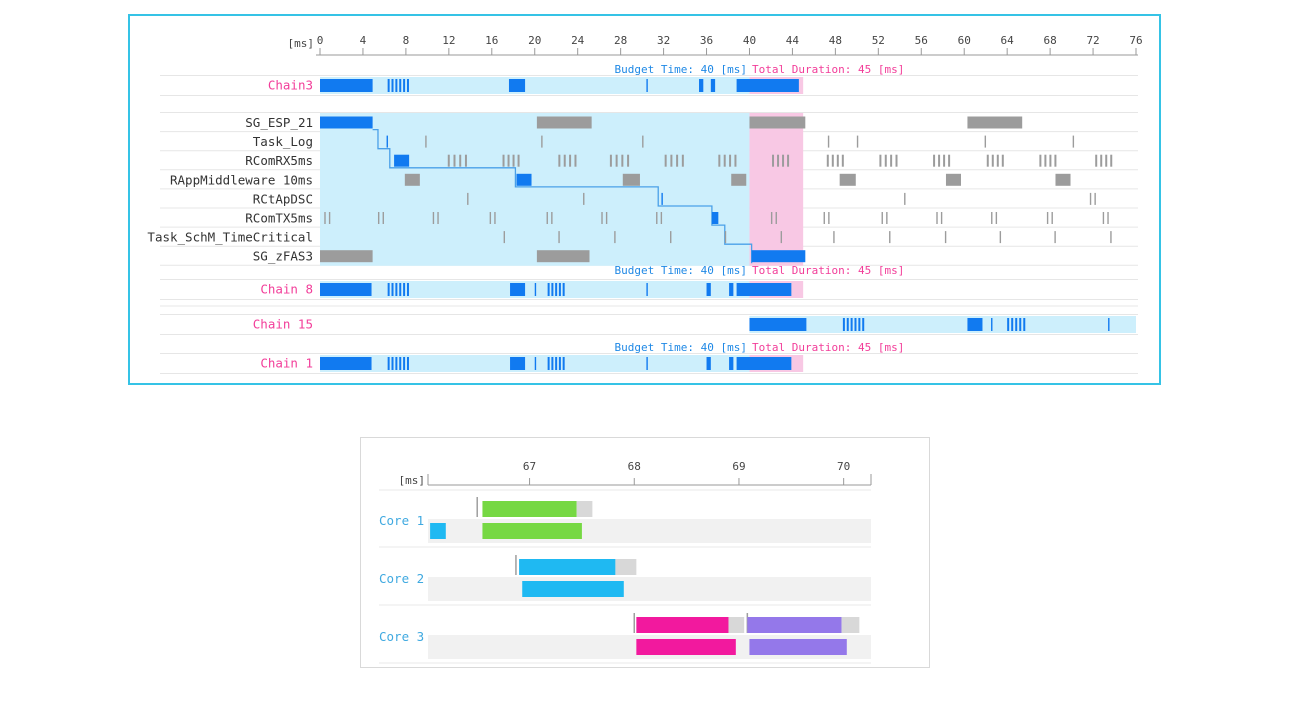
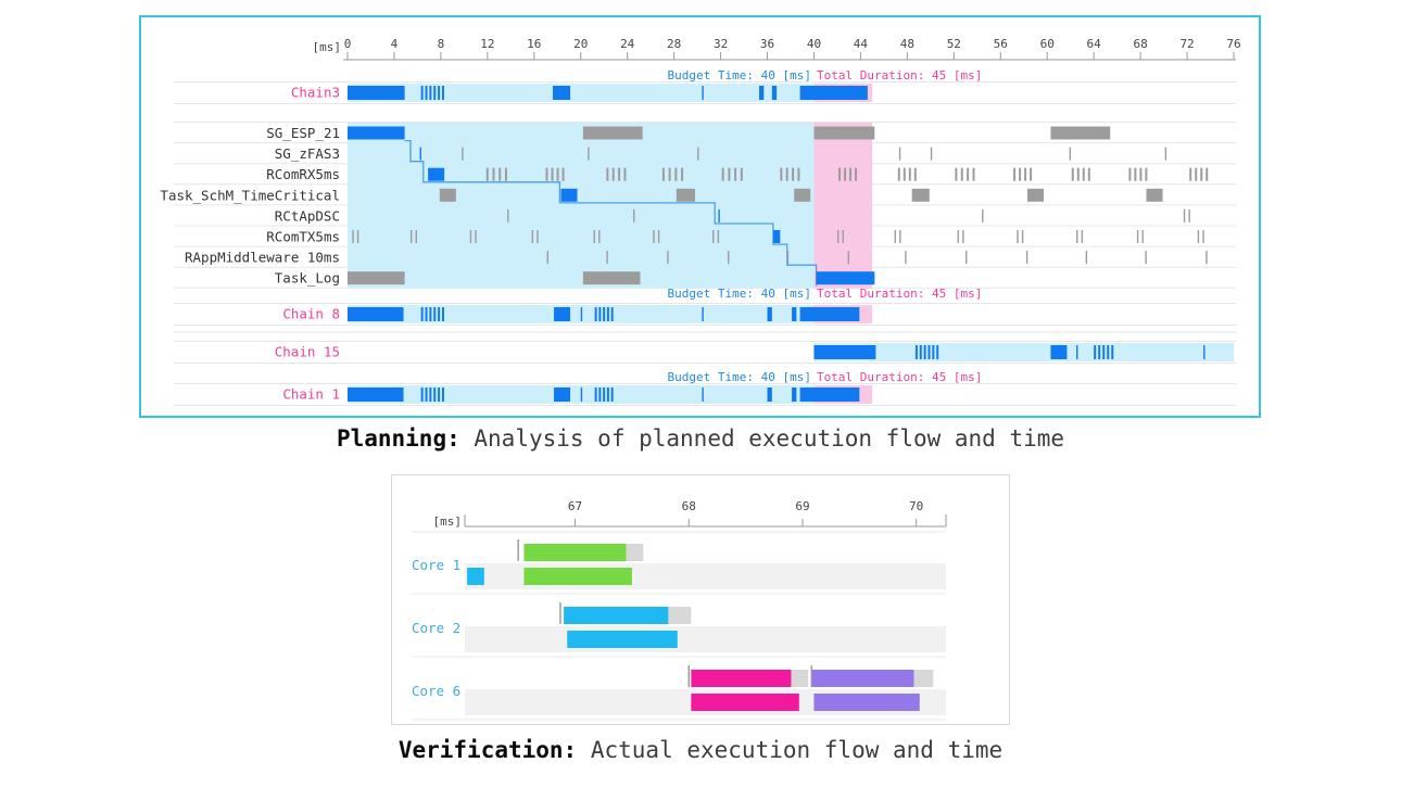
  [ms]
  0
  4
  8
  12
  16
  20
  24
  28
  32
  36
  40
  44
  48
  52
  56
  60
  64
  68
  72
  76
  Budget Time: 40 [ms]
  Total Duration: 45 [ms]
  Budget Time: 40 [ms]
  Total Duration: 45 [ms]
  Budget Time: 40 [ms]
  Total Duration: 45 [ms]
  Chain3
  Chain 8
  Chain 15
  Chain 1
  SG_ESP_21
- Task_Log
+ SG_zFAS3
  RComRX5ms
- RAppMiddleware 10ms
+ Task_SchM_TimeCritical
  RCtApDSC
  RComTX5ms
- Task_SchM_TimeCritical
+ RAppMiddleware 10ms
- SG_zFAS3
+ Task_Log
+ Planning: Analysis of planned execution flow and time
  [ms]
  67
  68
  69
  70
  Core 1
  Core 2
- Core 3
+ Core 6
+ Verification: Actual execution flow and time
